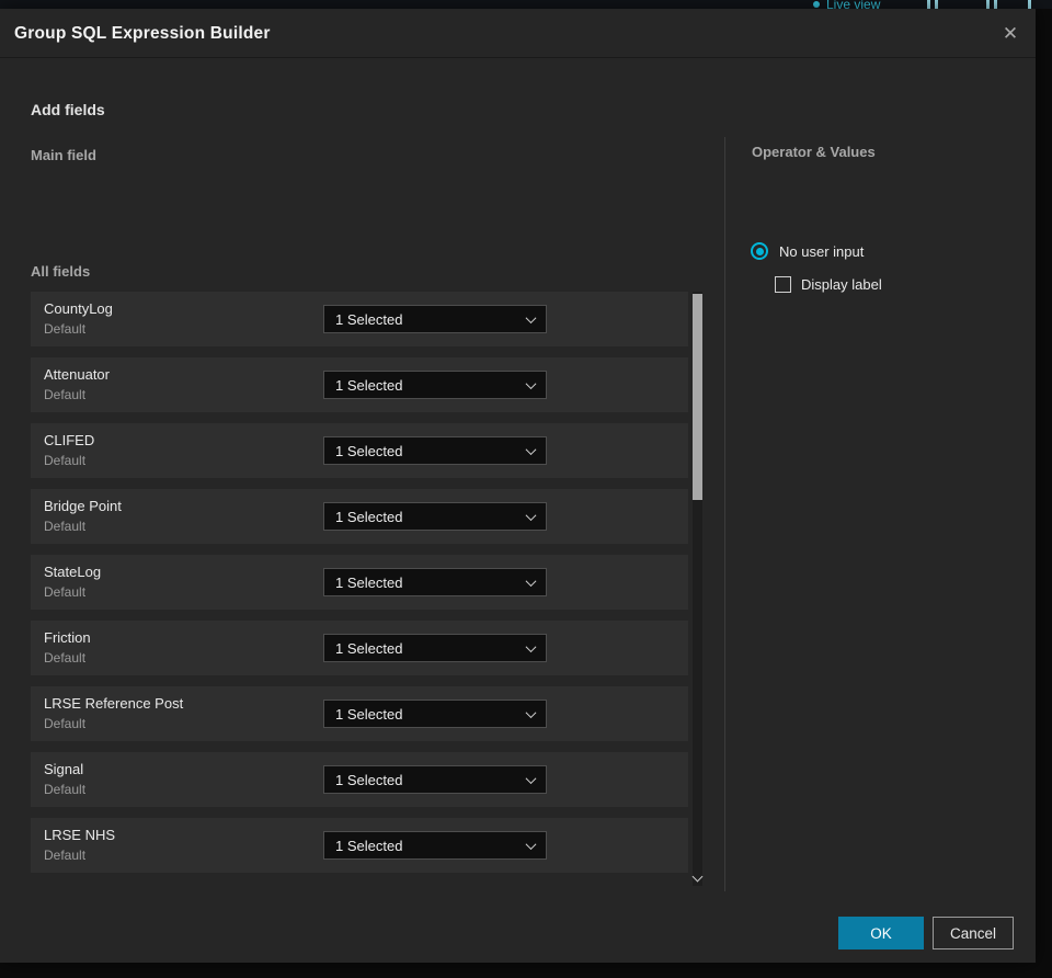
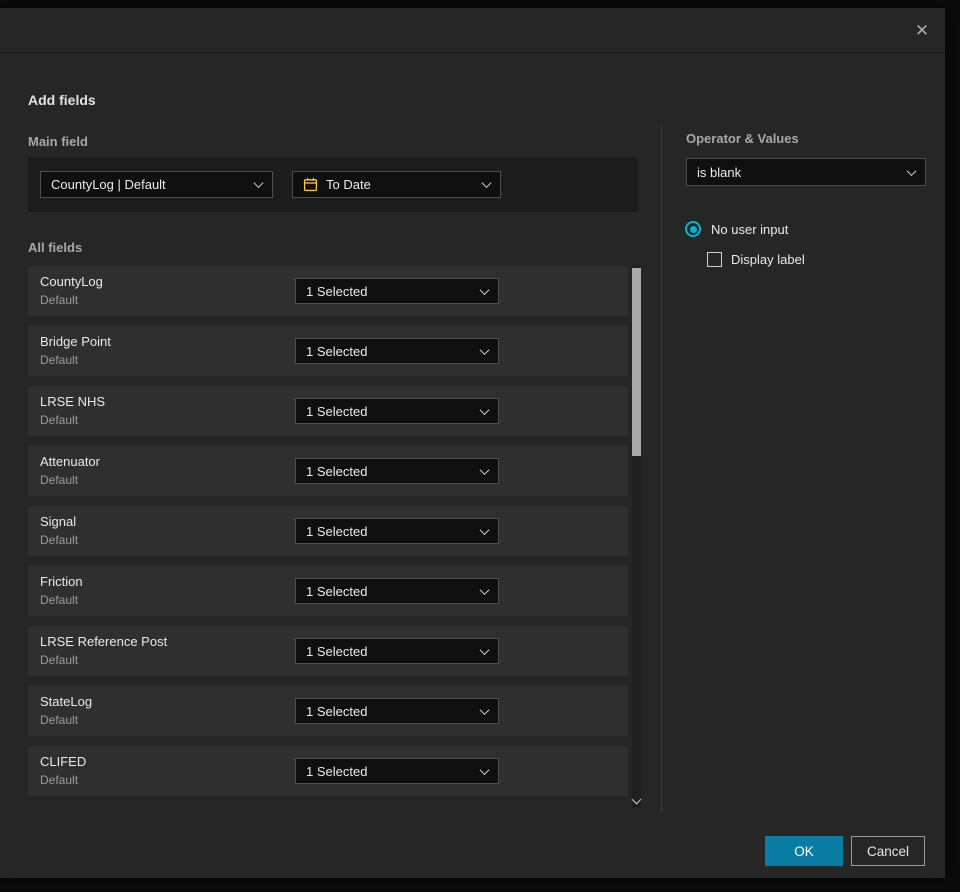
- Live view
- Group SQL Expression Builder
  ✕
  Add fields
  Main field
+ CountyLog | Default
+ To Date
  All fields
  CountyLog
  Default
  1 Selected
- Attenuator
+ Bridge Point
  Default
  1 Selected
- CLIFED
+ LRSE NHS
  Default
  1 Selected
- Bridge Point
+ Attenuator
  Default
  1 Selected
- StateLog
+ Signal
  Default
  1 Selected
  Friction
  Default
  1 Selected
  LRSE Reference Post
  Default
  1 Selected
- Signal
+ StateLog
  Default
  1 Selected
- LRSE NHS
+ CLIFED
  Default
  1 Selected
  Operator & Values
+ is blank
  No user input
  Display label
  OK
  Cancel
